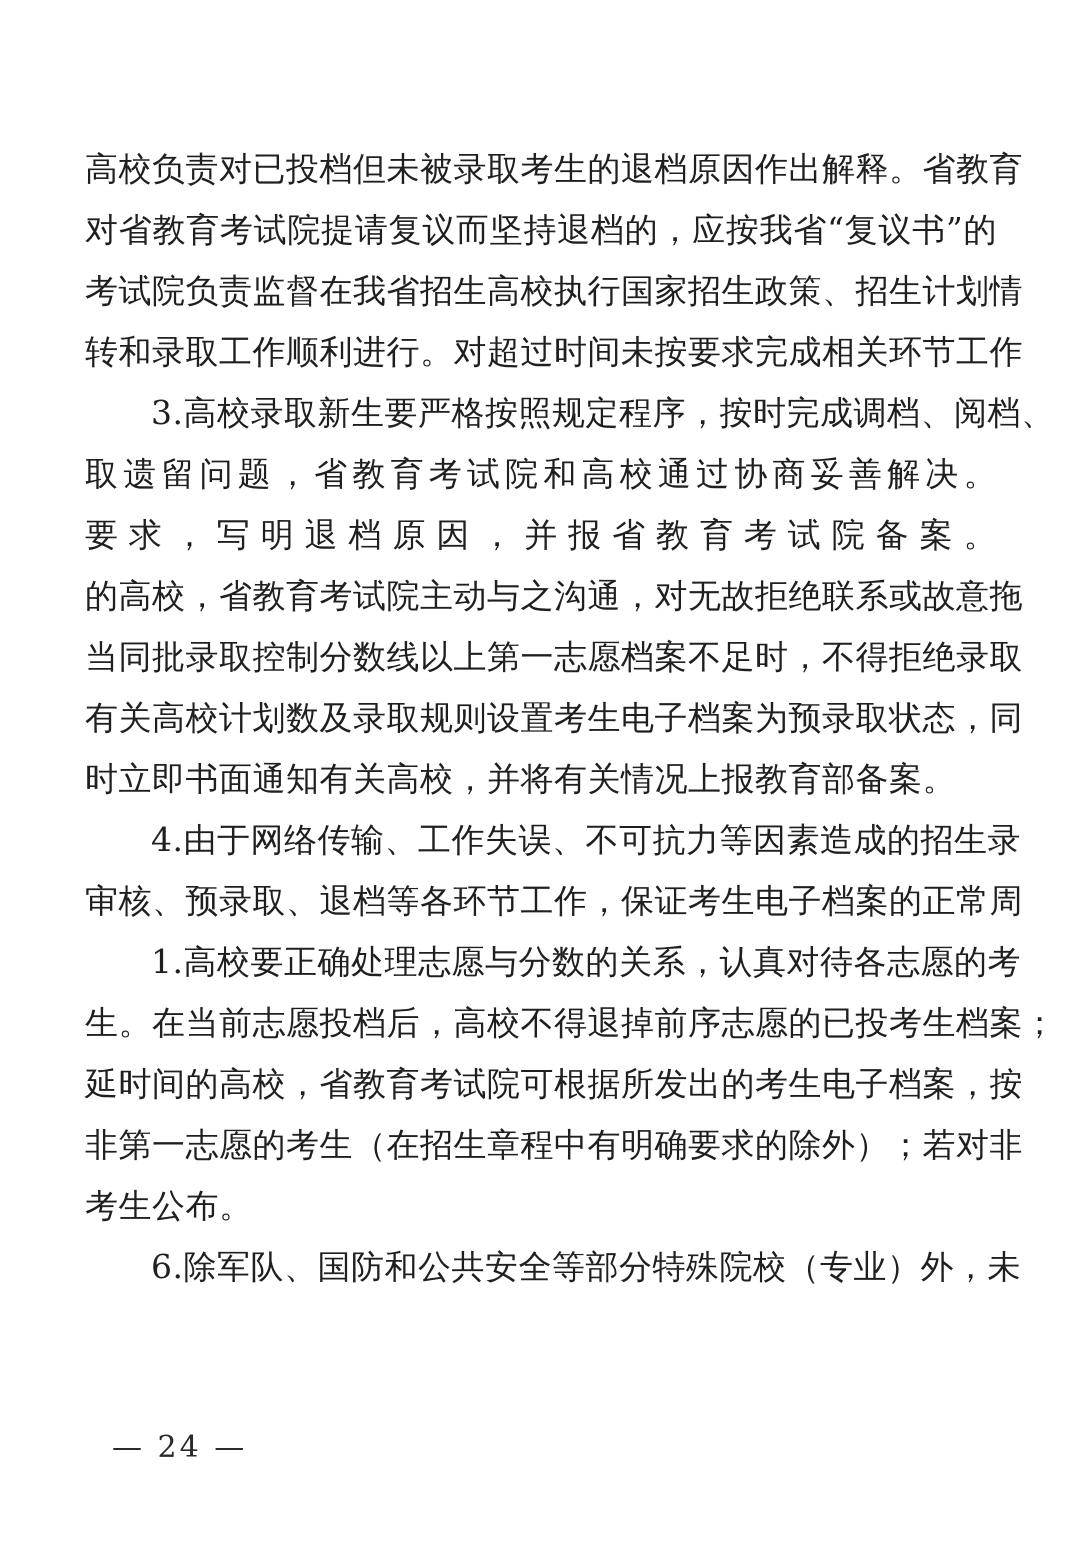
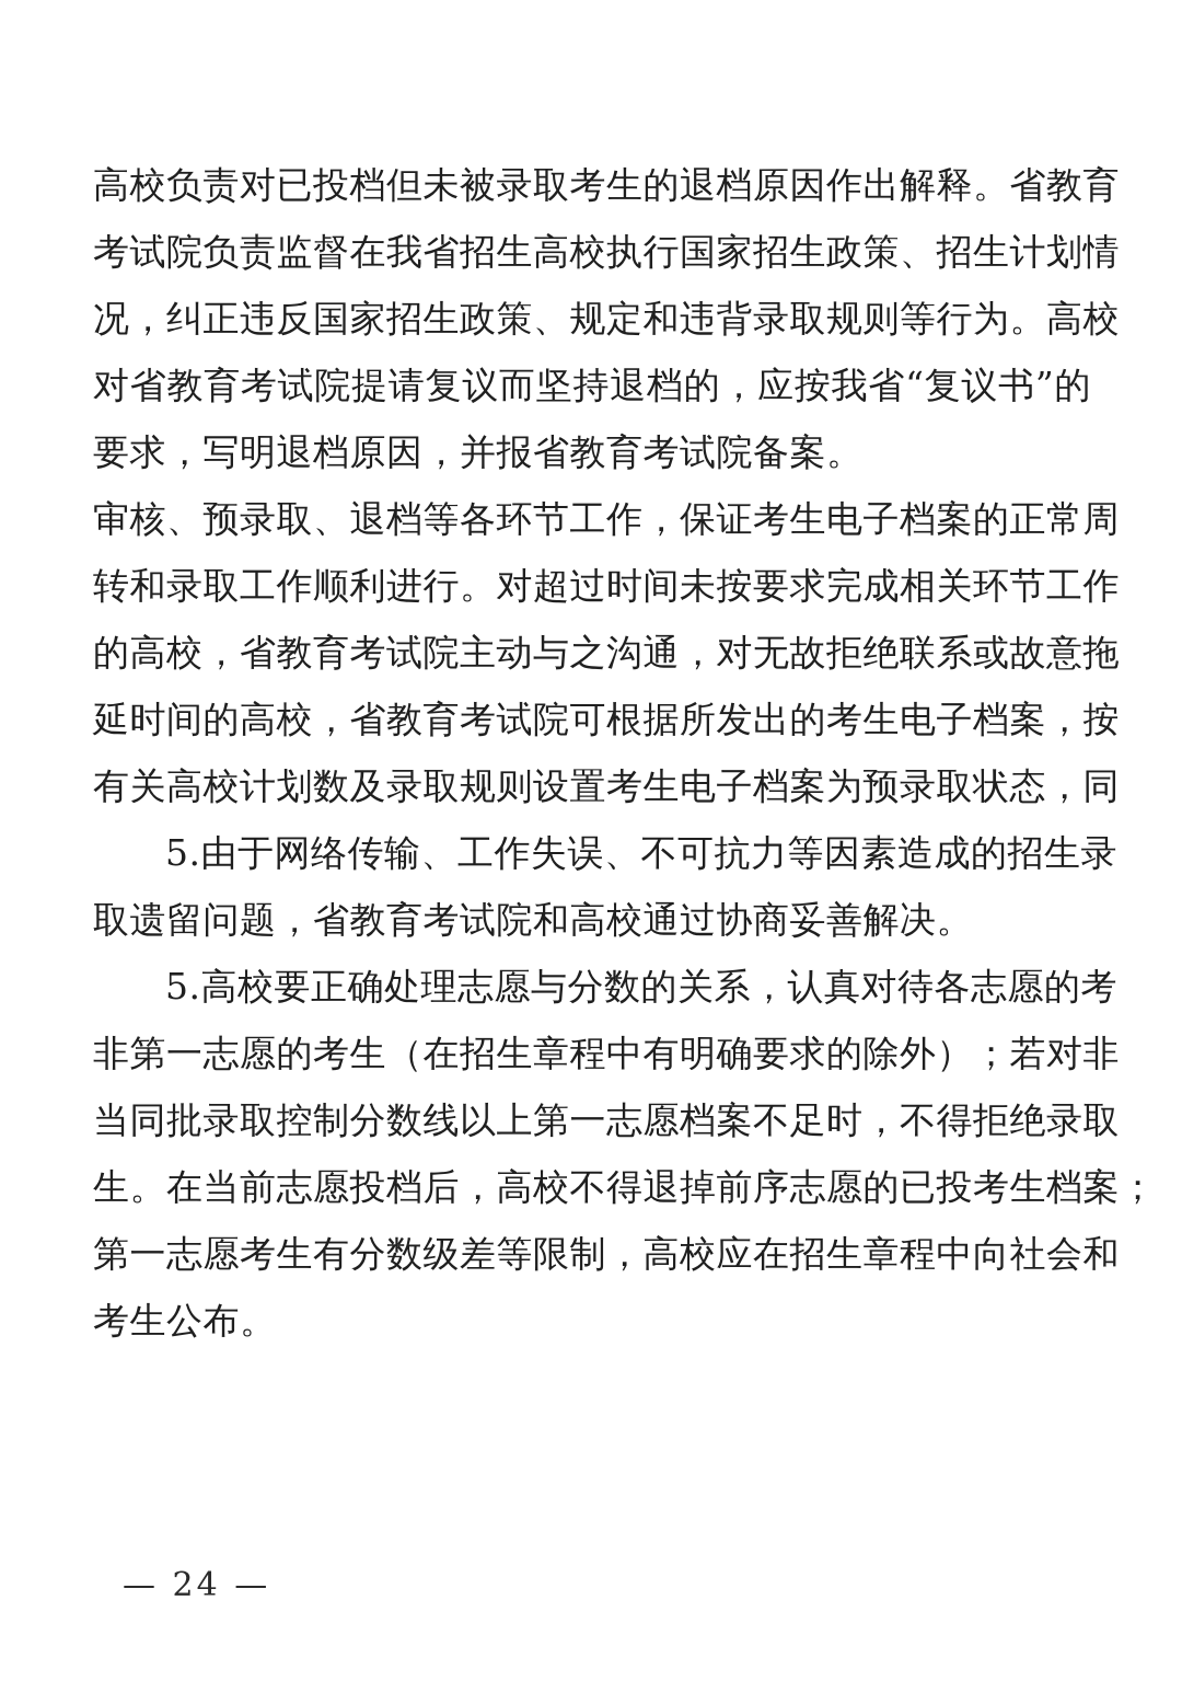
  高校负责对已投档但未被录取考生的退档原因作出解释。省教育
- 对省教育考试院提请复议而坚持退档的，应按我省“复议书”的
+ 考试院负责监督在我省招生高校执行国家招生政策、招生计划情
+ 况，纠正违反国家招生政策、规定和违背录取规则等行为。高校
- 考试院负责监督在我省招生高校执行国家招生政策、招生计划情
+ 对省教育考试院提请复议而坚持退档的，应按我省“复议书”的
- 转和录取工作顺利进行。对超过时间未按要求完成相关环节工作
+ 要求，写明退档原因，并报省教育考试院备案。
- 3.高校录取新生要严格按照规定程序，按时完成调档、阅档、
- 取遗留问题，省教育考试院和高校通过协商妥善解决。
+ 审核、预录取、退档等各环节工作，保证考生电子档案的正常周
- 要求，写明退档原因，并报省教育考试院备案。
+ 转和录取工作顺利进行。对超过时间未按要求完成相关环节工作
  的高校，省教育考试院主动与之沟通，对无故拒绝联系或故意拖
- 当同批录取控制分数线以上第一志愿档案不足时，不得拒绝录取
+ 延时间的高校，省教育考试院可根据所发出的考生电子档案，按
  有关高校计划数及录取规则设置考生电子档案为预录取状态，同
- 时立即书面通知有关高校，并将有关情况上报教育部备案。
- 4.由于网络传输、工作失误、不可抗力等因素造成的招生录
+ 5.由于网络传输、工作失误、不可抗力等因素造成的招生录
- 审核、预录取、退档等各环节工作，保证考生电子档案的正常周
+ 取遗留问题，省教育考试院和高校通过协商妥善解决。
- 1.高校要正确处理志愿与分数的关系，认真对待各志愿的考
+ 5.高校要正确处理志愿与分数的关系，认真对待各志愿的考
- 生。在当前志愿投档后，高校不得退掉前序志愿的已投考生档案；
+ 非第一志愿的考生（在招生章程中有明确要求的除外）；若对非
- 延时间的高校，省教育考试院可根据所发出的考生电子档案，按
+ 当同批录取控制分数线以上第一志愿档案不足时，不得拒绝录取
- 非第一志愿的考生（在招生章程中有明确要求的除外）；若对非
+ 生。在当前志愿投档后，高校不得退掉前序志愿的已投考生档案；
+ 第一志愿考生有分数级差等限制，高校应在招生章程中向社会和
  考生公布。
- 6.除军队、国防和公共安全等部分特殊院校（专业）外，未
  — 24 —
